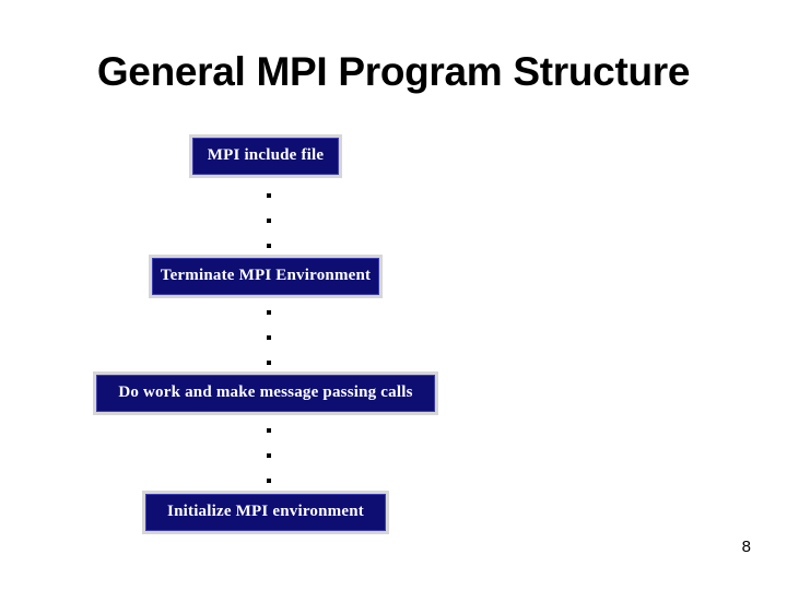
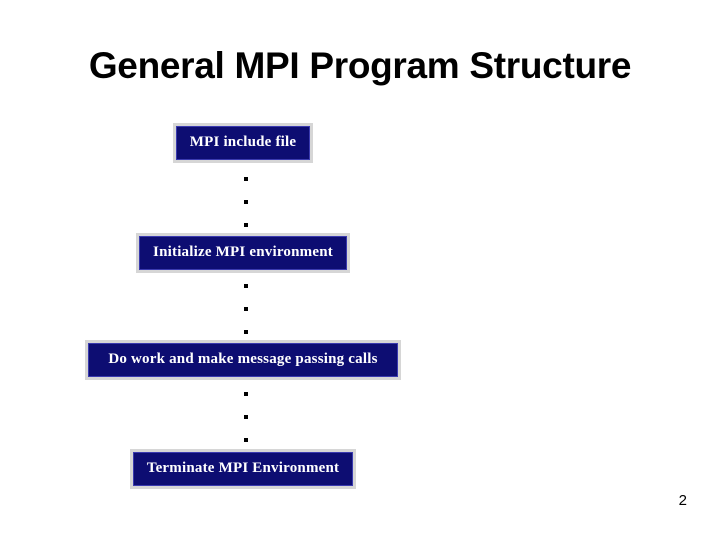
  General MPI Program Structure
  MPI include file
- Terminate MPI Environment
+ Initialize MPI environment
  Do work and make message passing calls
- Initialize MPI environment
+ Terminate MPI Environment
- 8
+ 2
